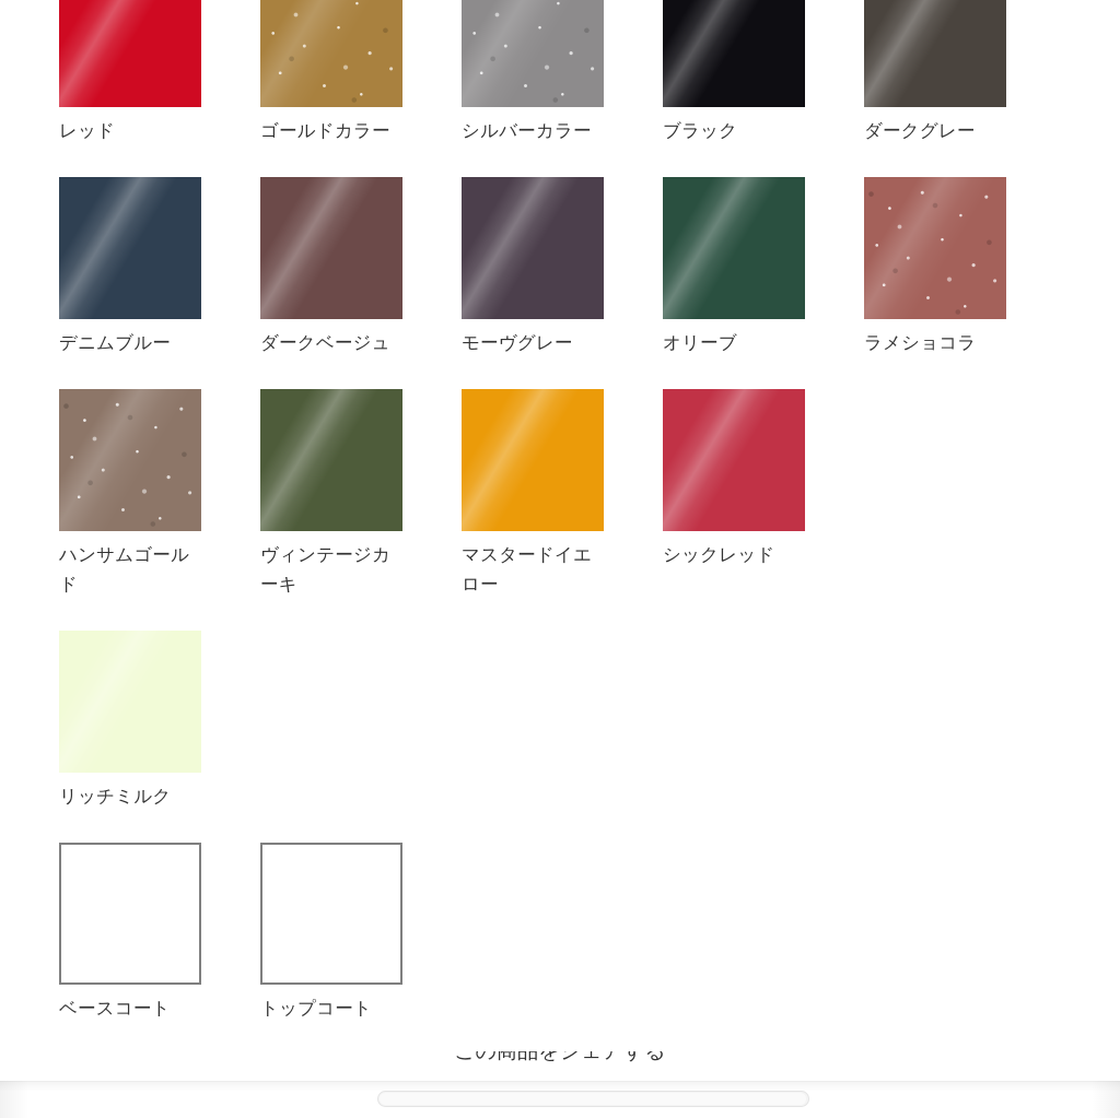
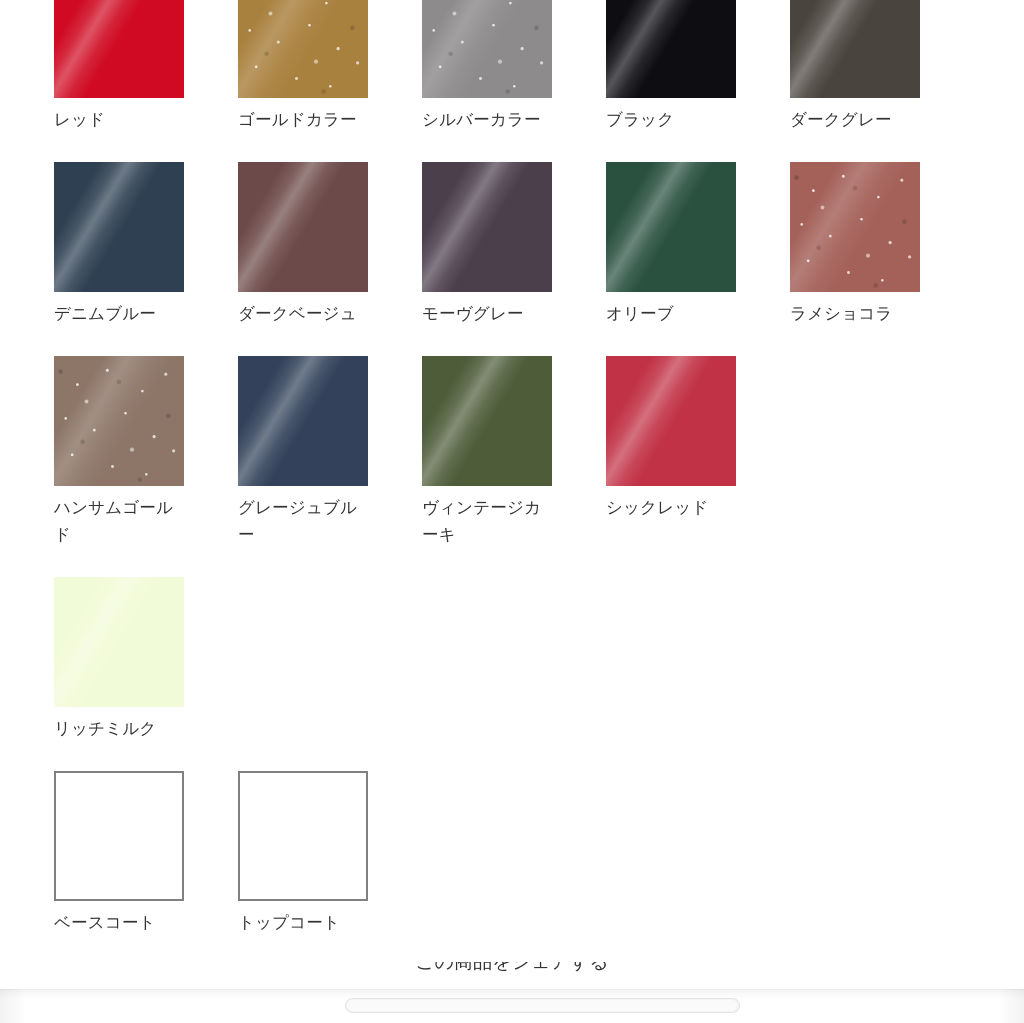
  レッド
  ゴールドカラー
  シルバーカラー
  ブラック
  ダークグレー
  デニムブルー
  ダークベージュ
  モーヴグレー
  オリーブ
  ラメショコラ
  ハンサムゴールド
+ グレージュブルー
  ヴィンテージカーキ
- マスタードイエロー
  シックレッド
  リッチミルク
  ベースコート
  トップコート
  この商品をシェアする
